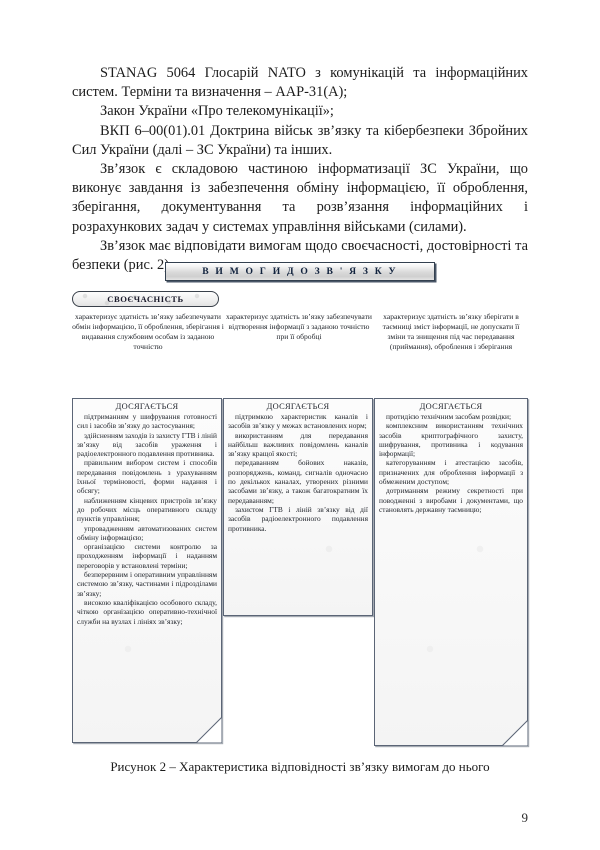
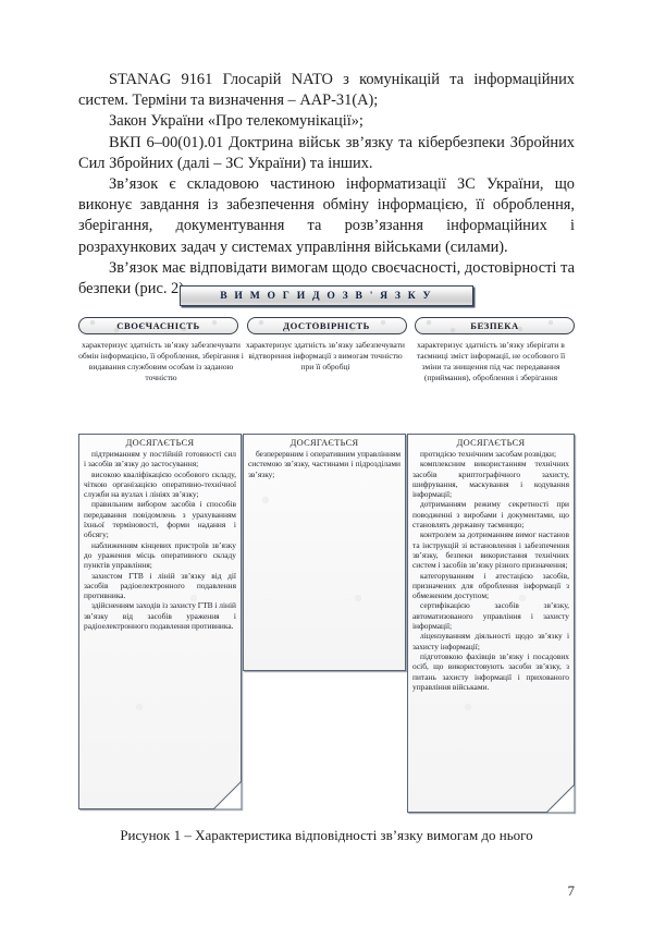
- STANAG 5064 Глосарій NATO з комунікацій та інформаційних систем. Терміни та визначення – AAP-31(A);
+ STANAG 9161 Глосарій NATO з комунікацій та інформаційних систем. Терміни та визначення – AAP-31(A);
  Закон України «Про телекомунікації»;
- ВКП 6–00(01).01 Доктрина військ зв’язку та кібербезпеки Збройних Сил України (далі – ЗС України) та інших.
+ ВКП 6–00(01).01 Доктрина військ зв’язку та кібербезпеки Збройних Сил Збройних (далі – ЗС України) та інших.
  Зв’язок є складовою частиною інформатизації ЗС України, що виконує завдання із забезпечення обміну інформацією, її оброблення, зберігання, документування та розв’язання інформаційних і розрахункових задач у системах управління військами (силами).
  Зв’язок має відповідати вимогам щодо своєчасності, достовірності та безпеки (рис. 2
  В И М О Г И Д О З В ' Я З К У
  СВОЄЧАСНІСТЬ
+ ДОСТОВІРНІСТЬ
+ БЕЗПЕКА
  характеризує здатність зв’язку забезпечувати обмін інформацією, її оброблення, зберігання і видавання службовим особам із заданою точністю
- характеризує здатність зв’язку забезпечувати відтворення інформації з заданою точністю при її обробці
+ характеризує здатність зв’язку забезпечувати відтворення інформації з вимогам точністю при її обробці
- характеризує здатність зв’язку зберігати в таємниці зміст інформації, не допускати її зміни та знищення під час передавання (приймання), оброблення і зберігання
+ характеризує здатність зв’язку зберігати в таємниці зміст інформації, не особового її зміни та знищення під час передавання (приймання), оброблення і зберігання
  ДОСЯГАЄТЬСЯ
- підтриманням у шифрування готовності сил і засобів зв’язку до застосування;
+ підтриманням у постійній готовності сил і засобів зв’язку до застосування;
- здійсненням заходів із захисту ГТВ і ліній зв’язку від засобів ураження і радіоелектронного подавлення противника.
+ високою кваліфікацією особового складу, чіткою організацією оперативно-технічної служби на вузлах і лініях зв’язку;
- правильним вибором систем і способів передавання повідомлень з урахуванням їхньої терміновості, форми надання і обсягу;
+ правильним вибором засобів і способів передавання повідомлень з урахуванням їхньої терміновості, форми надання і обсягу;
- наближенням кінцевих пристроїв зв’язку до робочих місць оперативного складу пунктів управління;
+ наближенням кінцевих пристроїв зв’язку до ураження місць оперативного складу пунктів управління;
- упровадженням автоматизованих систем обміну інформацією;
- організацією системи контролю за проходженням інформації і наданням переговорів у встановлені терміни;
- безперервним і оперативним управлінням системою зв’язку, частинами і підрозділами зв’язку;
+ захистом ГТВ і ліній зв’язку від дії засобів радіоелектронного подавлення противника.
- високою кваліфікацією особового складу, чіткою організацією оперативно-технічної служби на вузлах і лініях зв’язку;
+ здійсненням заходів із захисту ГТВ і ліній зв’язку від засобів ураження і радіоелектронного подавлення противника.
  ДОСЯГАЄТЬСЯ
- підтримкою характеристик каналів і засобів зв’язку у межах встановлених норм;
- використанням для передавання найбільш важливих повідомлень каналів зв’язку кращої якості;
- передаванням бойових наказів, розпоряджень, команд, сигналів одночасно по декількох каналах, утворених різними засобами зв’язку, а також багатократним їх передаванням;
- захистом ГТВ і ліній зв’язку від дії засобів радіоелектронного подавлення противника.
+ безперервним і оперативним управлінням системою зв’язку, частинами і підрозділами зв’язку;
  ДОСЯГАЄТЬСЯ
  протидією технічним засобам розвідки;
- комплексним використанням технічних засобів криптографічного захисту, шифрування, противника і кодування інформації;
+ комплексним використанням технічних засобів криптографічного захисту, шифрування, маскування і кодування інформації;
- категоруванням і атестацією засобів, призначених для оброблення інформації з обмеженим доступом;
+ дотриманням режиму секретності при поводженні з виробами і документами, що становлять державну таємницю;
+ контролем за дотриманням вимог настанов та інструкцій зі встановлення і забезпечення зв’язку, безпеки використання технічних систем і засобів зв’язку різного призначення;
- дотриманням режиму секретності при поводженні з виробами і документами, що становлять державну таємницю;
+ категоруванням і атестацією засобів, призначених для оброблення інформації з обмеженим доступом;
+ сертифікацією засобів зв’язку, автоматизованого управління і захисту інформації;
+ ліцензуванням діяльності щодо зв’язку і захисту інформації;
+ підготовкою фахівців зв’язку і посадових осіб, що використовують засоби зв’язку, з питань захисту інформації і прихованого управління військами.
- Рисунок 2 – Характеристика відповідності зв’язку вимогам до нього
+ Рисунок 1 – Характеристика відповідності зв’язку вимогам до нього
- 9
+ 7
